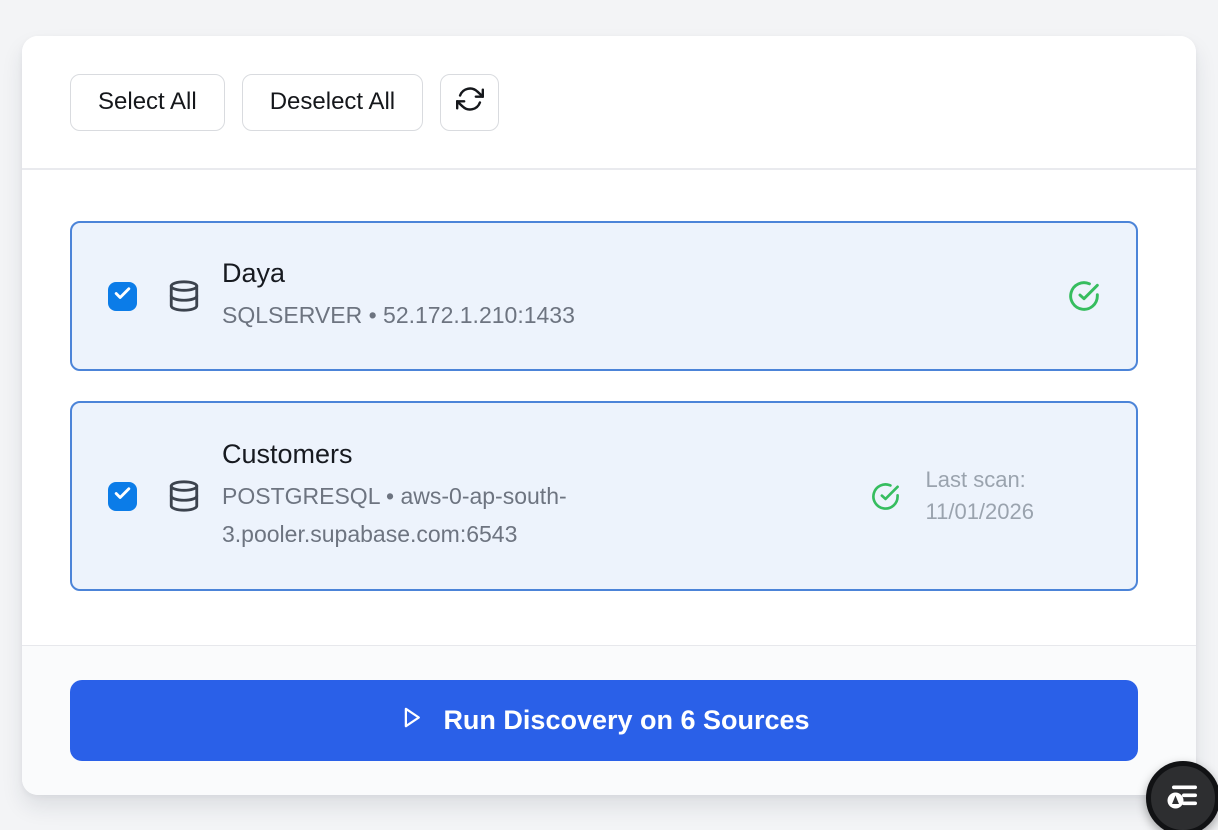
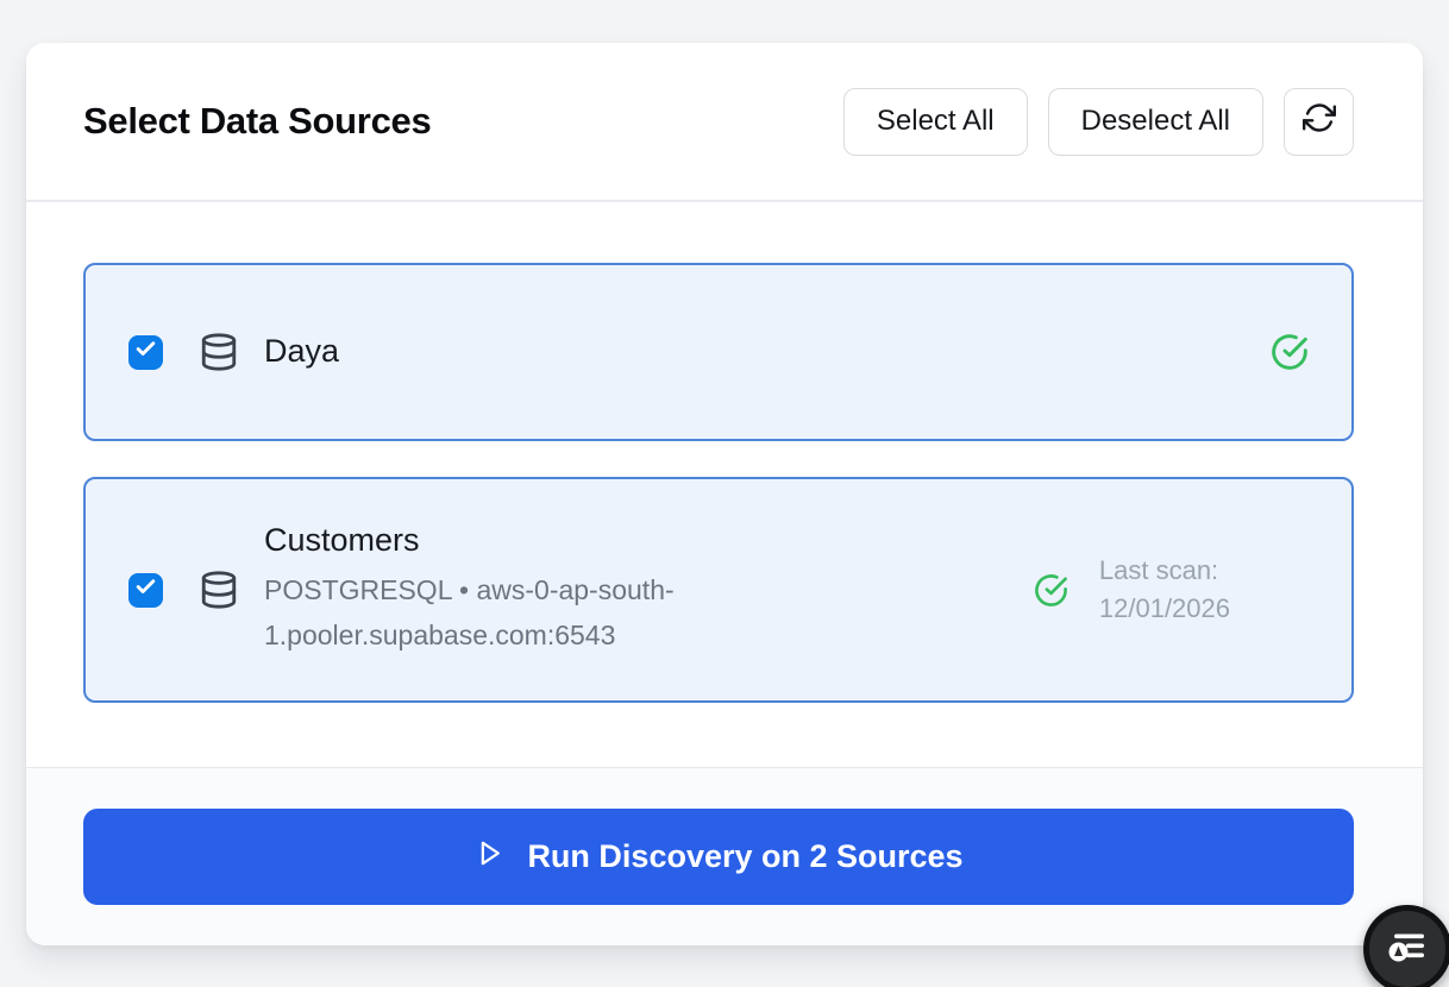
+ Select Data Sources
  Select All
  Deselect All
  Daya
- SQLSERVER • 52.172.1.210:1433
  Customers
- POSTGRESQL • aws-0-ap-south-3.pooler.supabase.com:6543
+ POSTGRESQL • aws-0-ap-south-1.pooler.supabase.com:6543
  Last scan:
- 11/01/2026
+ 12/01/2026
- Run Discovery on 6 Sources
+ Run Discovery on 2 Sources
